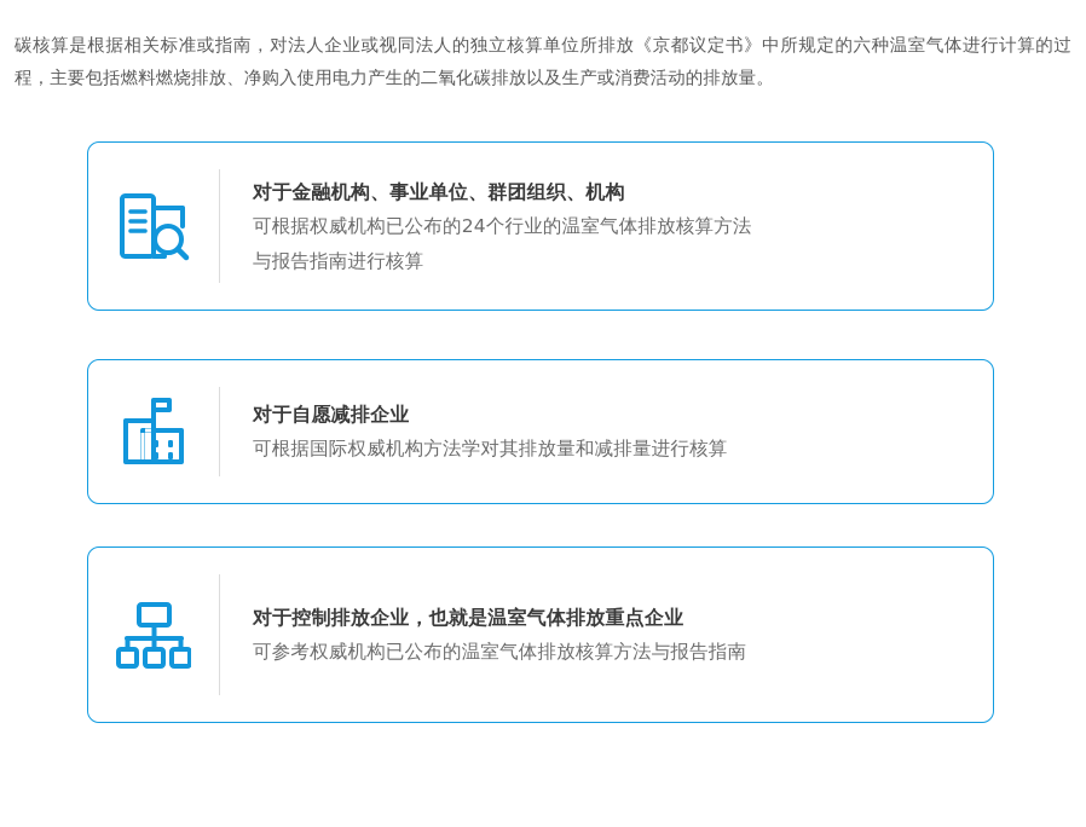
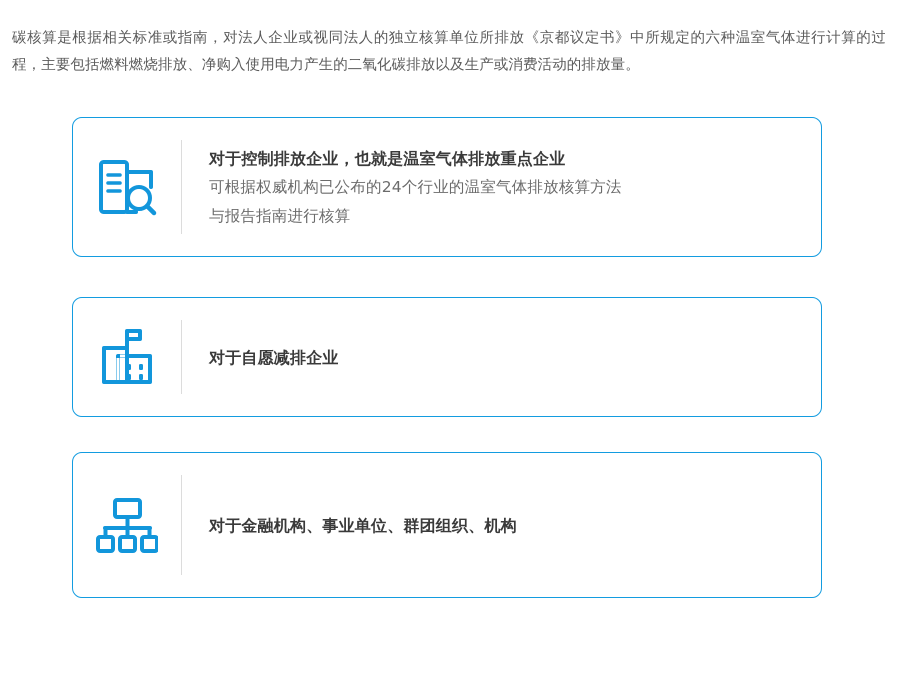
  碳核算是根据相关标准或指南，对法人企业或视同法人的独立核算单位所排放《京都议定书》中所规定的六种温室气体进行计算的过程，主要包括燃料燃烧排放、净购入使用电力产生的二氧化碳排放以及生产或消费活动的排放量。
- 对于金融机构、事业单位、群团组织、机构
+ 对于控制排放企业，也就是温室气体排放重点企业
  可根据权威机构已公布的24个行业的温室气体排放核算方法
  与报告指南进行核算
  对于自愿减排企业
- 可根据国际权威机构方法学对其排放量和减排量进行核算
- 对于控制排放企业，也就是温室气体排放重点企业
+ 对于金融机构、事业单位、群团组织、机构
- 可参考权威机构已公布的温室气体排放核算方法与报告指南
